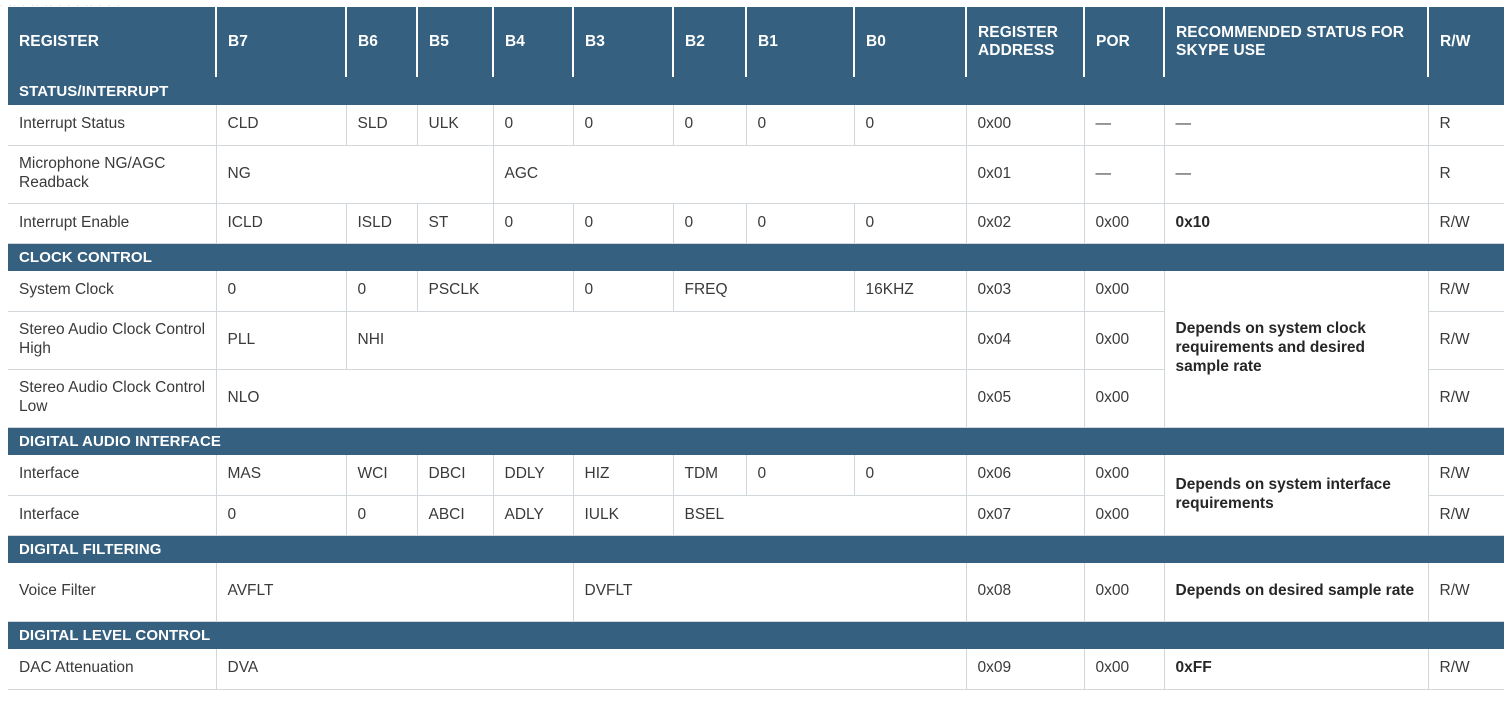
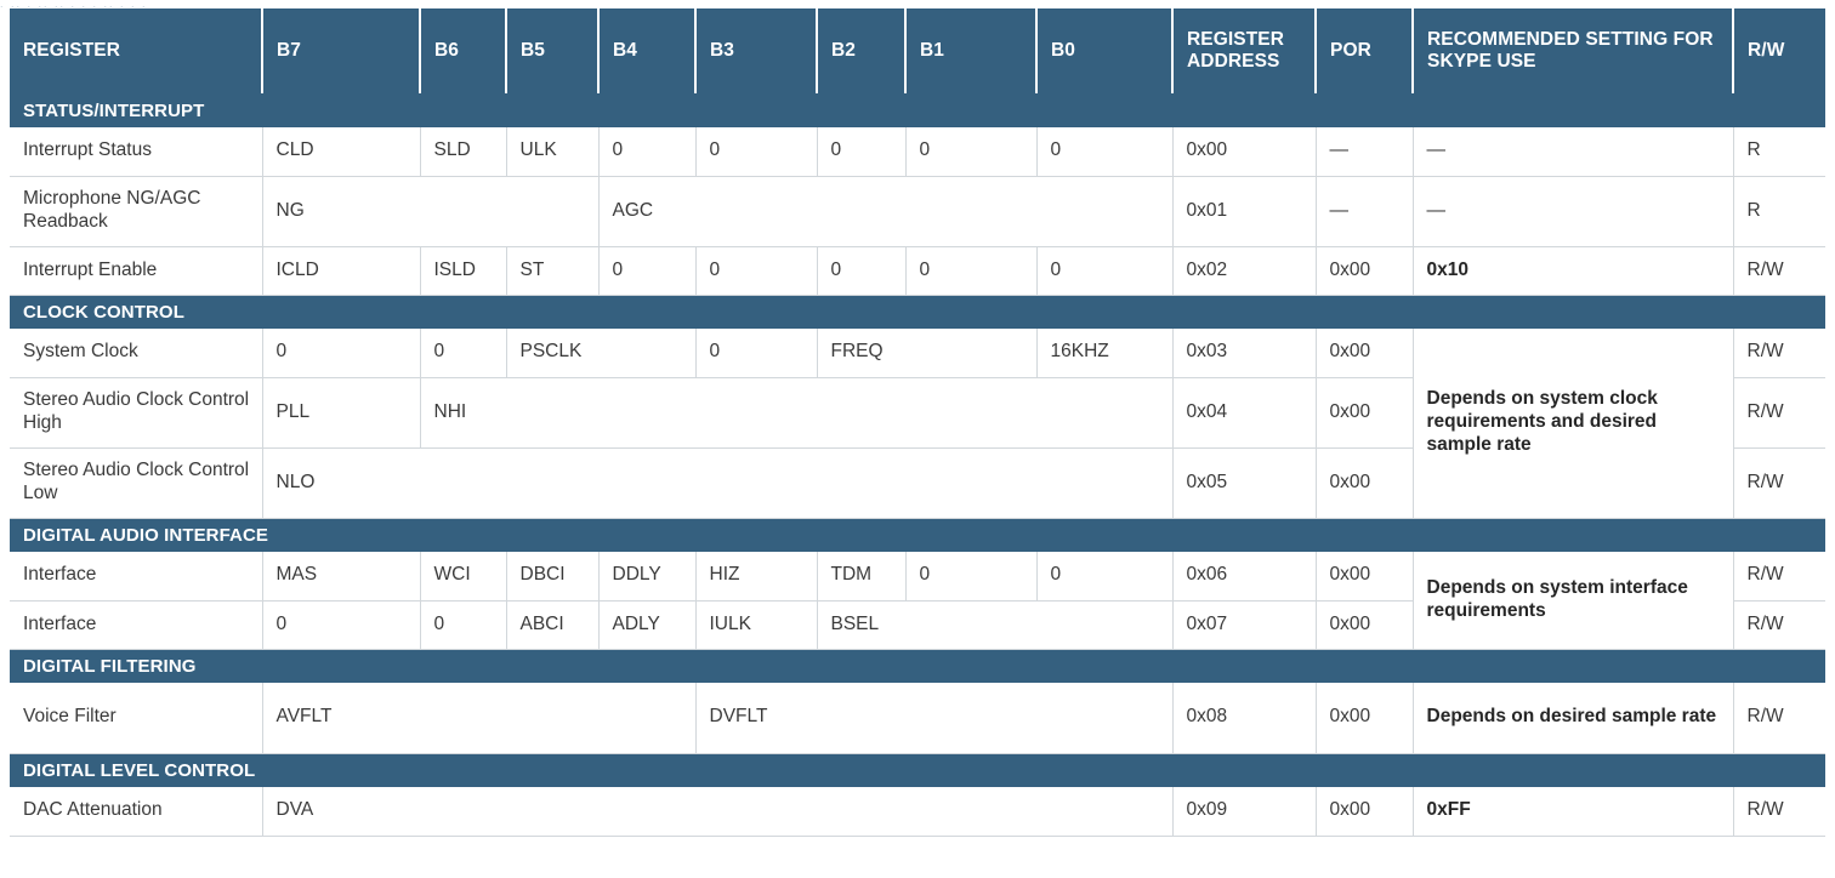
  . .. . .. .. . . . .. . . .
- REGISTER	B7	B6	B5	B4	B3	B2	B1	B0	REGISTER ADDRESS	POR	RECOMMENDED STATUS FOR SKYPE USE	R/W
+ REGISTER	B7	B6	B5	B4	B3	B2	B1	B0	REGISTER ADDRESS	POR	RECOMMENDED SETTING FOR SKYPE USE	R/W
  STATUS/INTERRUPT
  Interrupt Status	CLD	SLD	ULK	0	0	0	0	0	0x00	—	—	R
  Microphone NG/AGC Readback	NG	AGC	0x01	—	—	R
  Interrupt Enable	ICLD	ISLD	ST	0	0	0	0	0	0x02	0x00	0x10	R/W
  CLOCK CONTROL
  System Clock	0	0	PSCLK	0	FREQ	16KHZ	0x03	0x00	Depends on system clock requirements and desired sample rate	R/W
  Stereo Audio Clock Control High	PLL	NHI	0x04	0x00	R/W
  Stereo Audio Clock Control Low	NLO	0x05	0x00	R/W
  DIGITAL AUDIO INTERFACE
  Interface	MAS	WCI	DBCI	DDLY	HIZ	TDM	0	0	0x06	0x00	Depends on system interface requirements	R/W
  Interface	0	0	ABCI	ADLY	IULK	BSEL	0x07	0x00	R/W
  DIGITAL FILTERING
  Voice Filter	AVFLT	DVFLT	0x08	0x00	Depends on desired sample rate	R/W
  DIGITAL LEVEL CONTROL
  DAC Attenuation	DVA	0x09	0x00	0xFF	R/W
